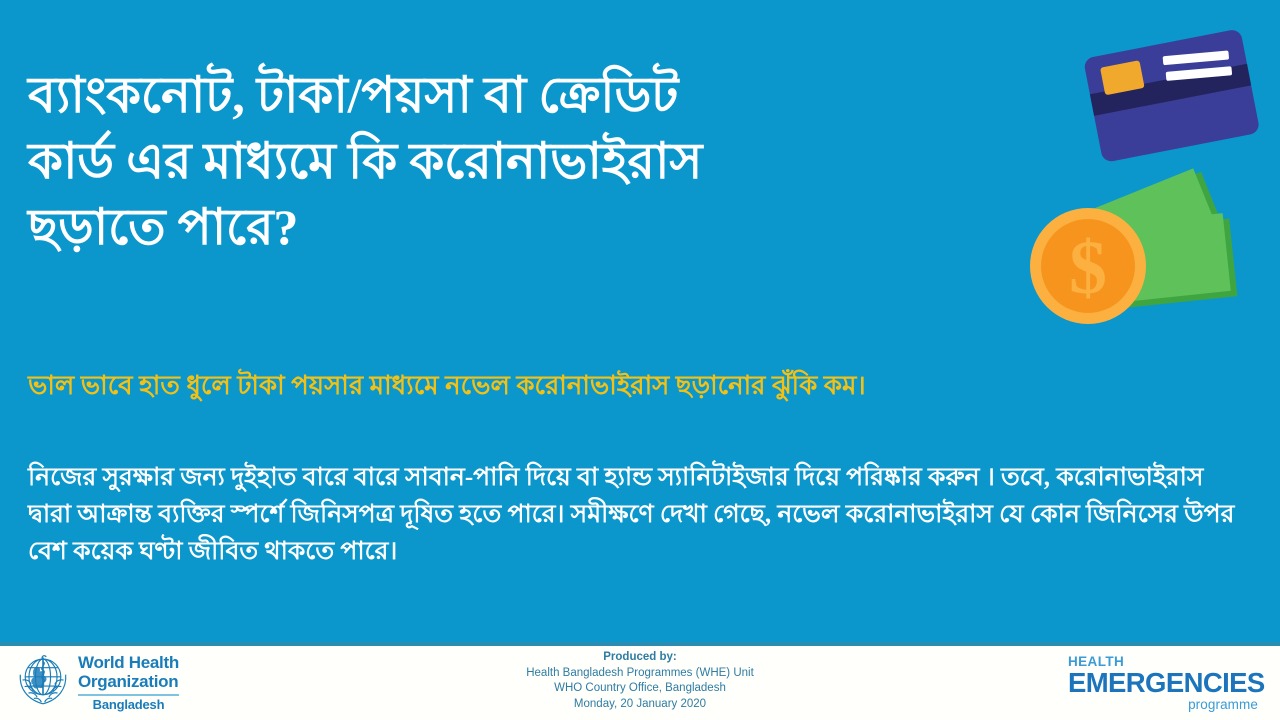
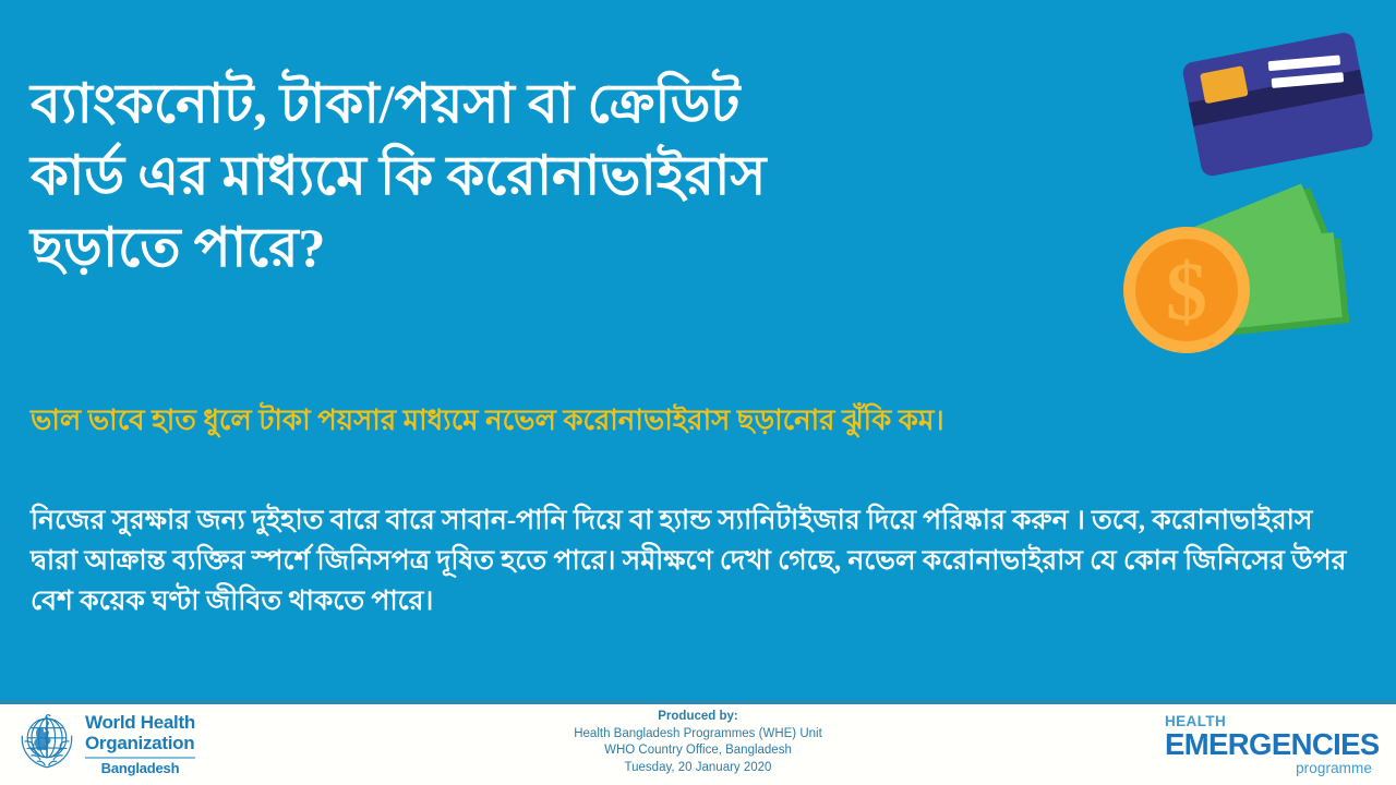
  ব্যাংকনোট, টাকা/পয়সা বা ক্রেডিট
  কার্ড এর মাধ্যমে কি করোনাভাইরাস
  ছড়াতে পারে?
  $
  ভাল ভাবে হাত ধুলে টাকা পয়সার মাধ্যমে নভেল করোনাভাইরাস ছড়ানোর ঝুঁকি কম।
  নিজের সুরক্ষার জন্য দুইহাত বারে বারে সাবান-পানি দিয়ে বা হ্যান্ড স্যানিটাইজার দিয়ে পরিষ্কার করুন । তবে, করোনাভাইরাস দ্বারা আক্রান্ত ব্যক্তির স্পর্শে জিনিসপত্র দূষিত হতে পারে। সমীক্ষণে দেখা গেছে, নভেল করোনাভাইরাস যে কোন জিনিসের উপর বেশ কয়েক ঘণ্টা জীবিত থাকতে পারে।
  World Health
  Organization
  Bangladesh
  Produced by:
  Health Bangladesh Programmes (WHE) Unit
  WHO Country Office, Bangladesh
- Monday, 20 January 2020
+ Tuesday, 20 January 2020
  HEALTH
  EMERGENCIES
  programme
